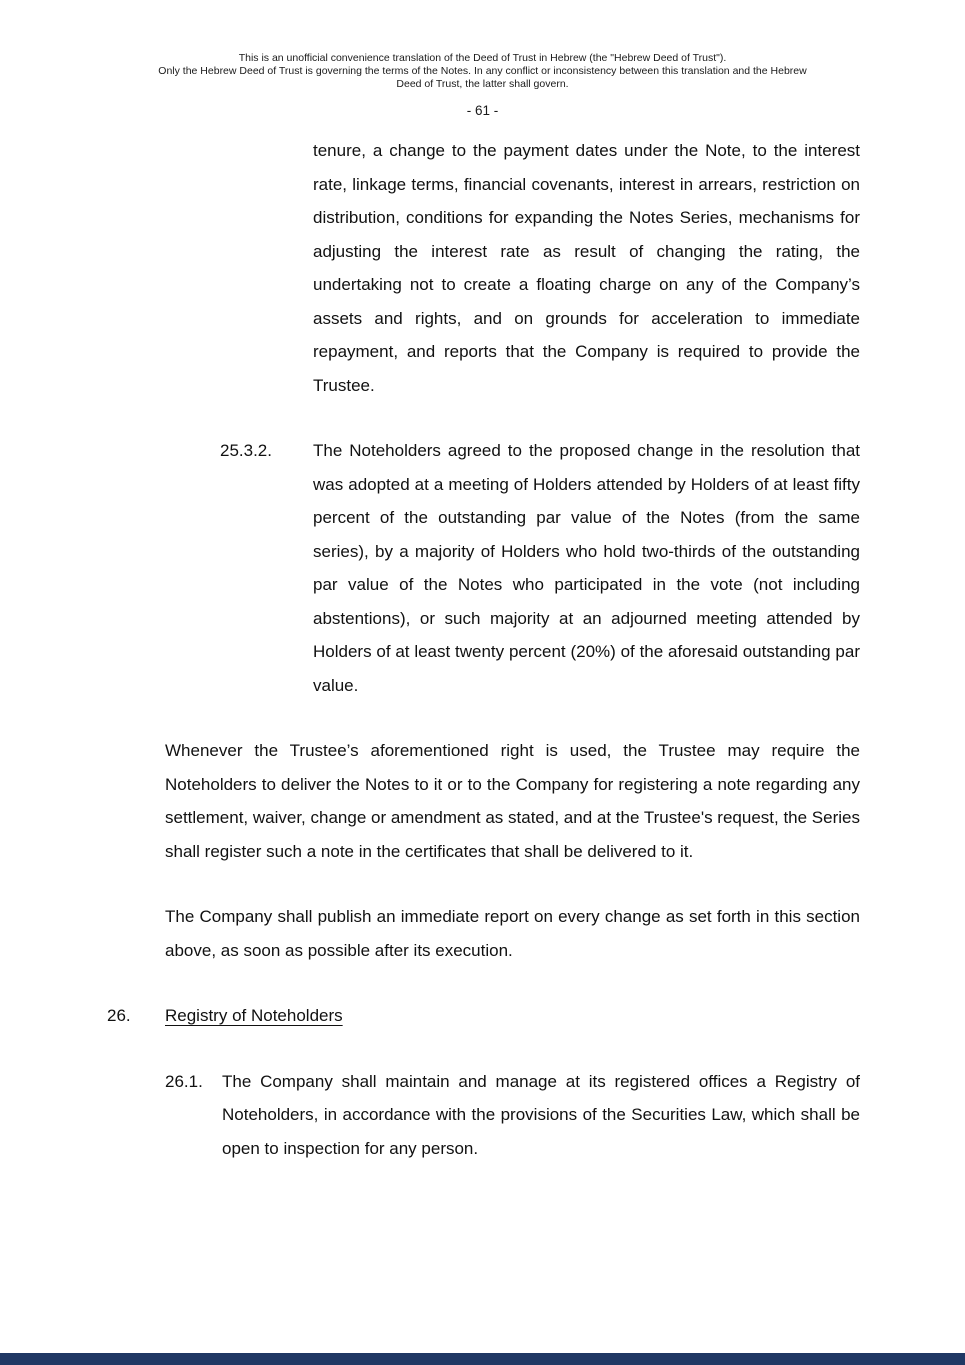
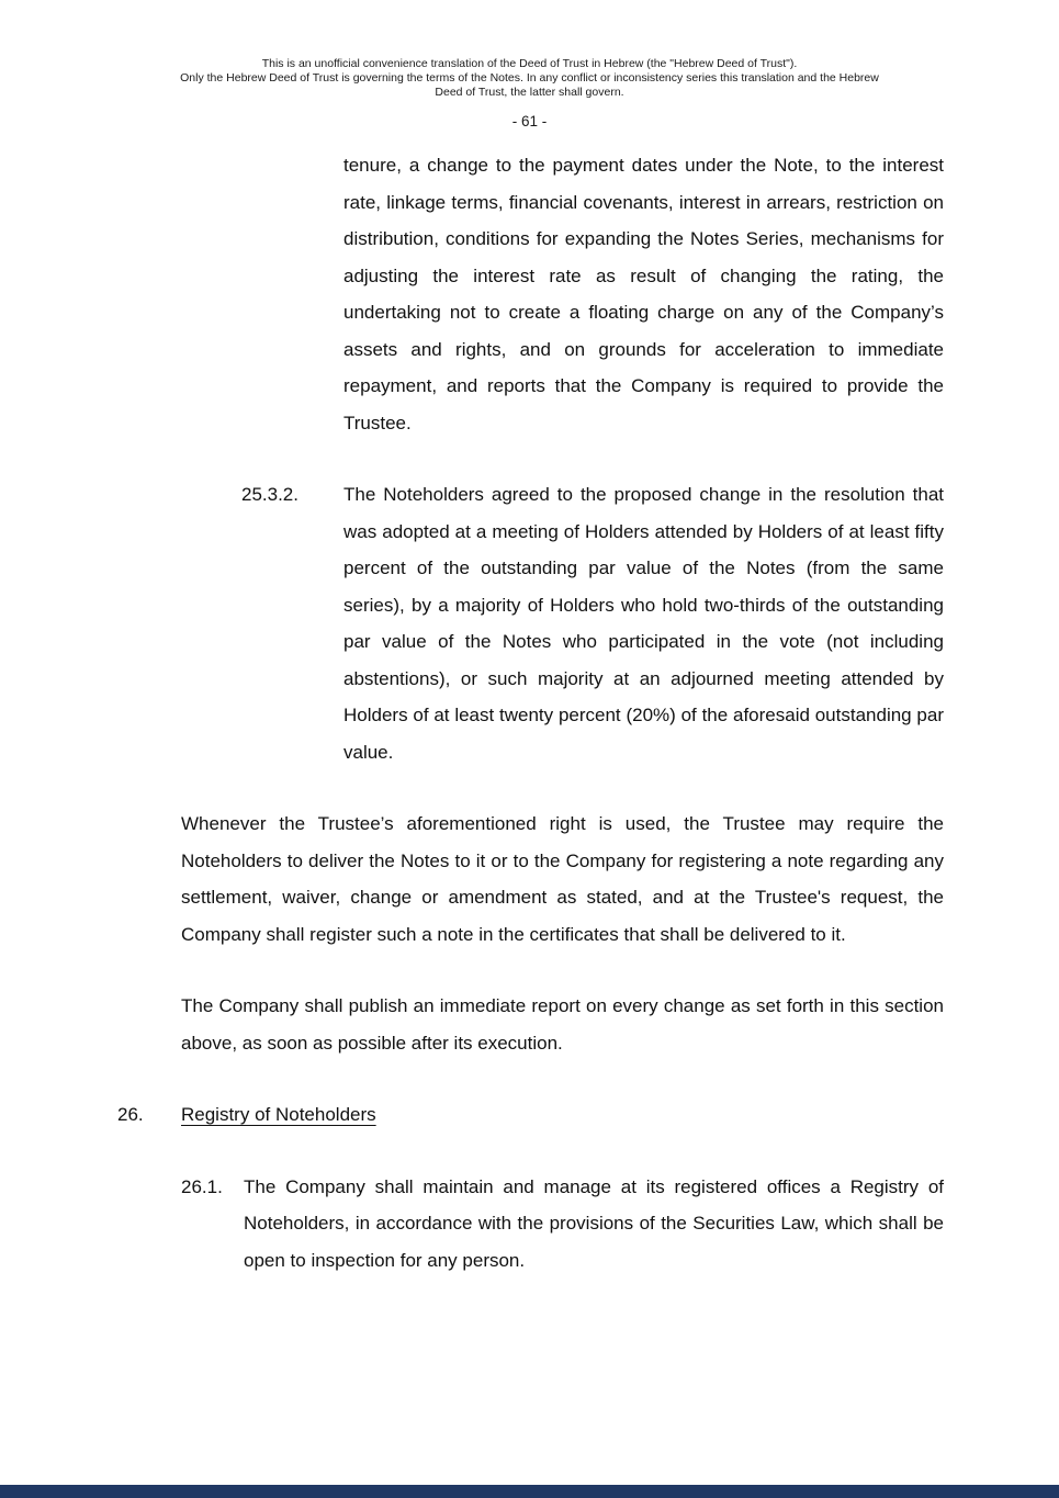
  This is an unofficial convenience translation of the Deed of Trust in Hebrew (the "Hebrew Deed of Trust").
- Only the Hebrew Deed of Trust is governing the terms of the Notes. In any conflict or inconsistency between this translation and the Hebrew
+ Only the Hebrew Deed of Trust is governing the terms of the Notes. In any conflict or inconsistency series this translation and the Hebrew
  Deed of Trust, the latter shall govern.
  - 61 -
  tenure, a change to the payment dates under the Note, to the interest rate, linkage terms, financial covenants, interest in arrears, restriction on distribution, conditions for expanding the Notes Series, mechanisms for adjusting the interest rate as result of changing the rating, the undertaking not to create a floating charge on any of the Company’s assets and rights, and on grounds for acceleration to immediate repayment, and reports that the Company is required to provide the Trustee.
  25.3.2.
  The Noteholders agreed to the proposed change in the resolution that was adopted at a meeting of Holders attended by Holders of at least fifty percent of the outstanding par value of the Notes (from the same series), by a majority of Holders who hold two-thirds of the outstanding par value of the Notes who participated in the vote (not including abstentions), or such majority at an adjourned meeting attended by Holders of at least twenty percent (20%) of the aforesaid outstanding par value.
- Whenever the Trustee’s aforementioned right is used, the Trustee may require the Noteholders to deliver the Notes to it or to the Company for registering a note regarding any settlement, waiver, change or amendment as stated, and at the Trustee's request, the Series shall register such a note in the certificates that shall be delivered to it.
+ Whenever the Trustee’s aforementioned right is used, the Trustee may require the Noteholders to deliver the Notes to it or to the Company for registering a note regarding any settlement, waiver, change or amendment as stated, and at the Trustee's request, the Company shall register such a note in the certificates that shall be delivered to it.
  The Company shall publish an immediate report on every change as set forth in this section above, as soon as possible after its execution.
  26.
  Registry of Noteholders
  26.1.
  The Company shall maintain and manage at its registered offices a Registry of Noteholders, in accordance with the provisions of the Securities Law, which shall be open to inspection for any person.
